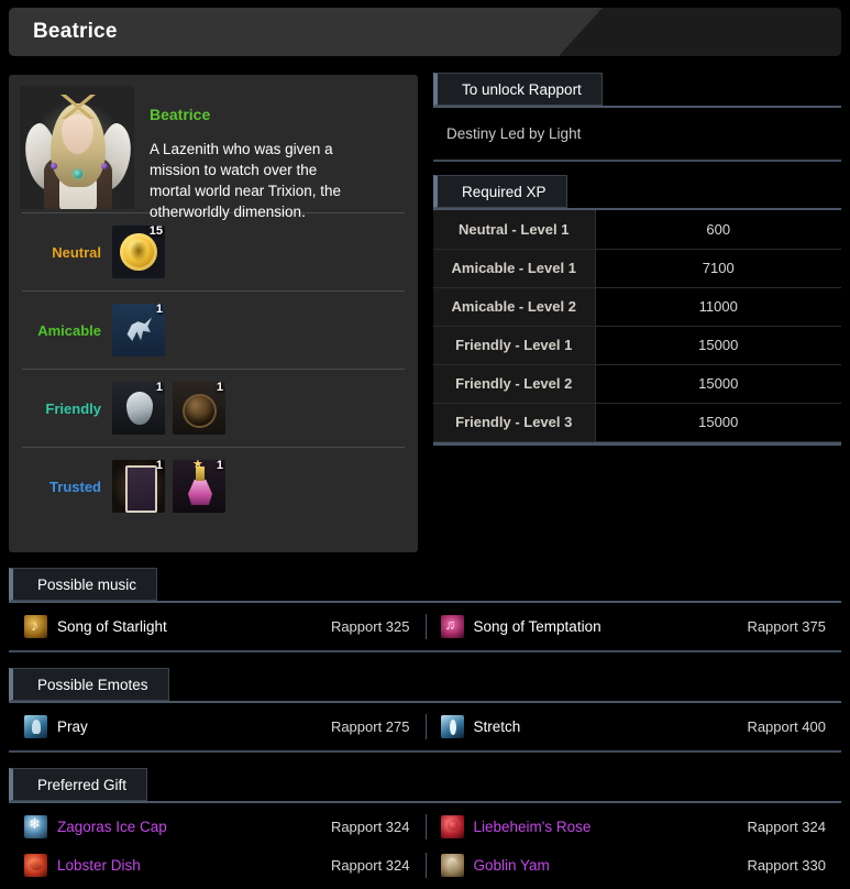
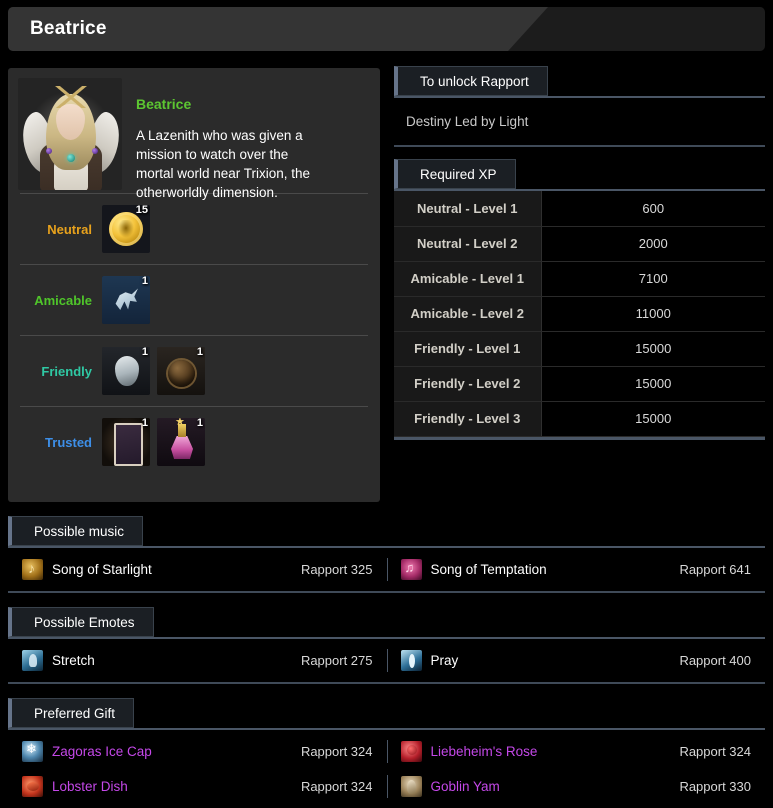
  Beatrice
  Beatrice
  A Lazenith who was given a mission to watch over the mortal world near Trixion, the otherworldly dimension.
  Neutral
  15
  Amicable
  1
  Friendly
  1
  1
  Trusted
  1
  1
  To unlock Rapport
  Destiny Led by Light
  Required XP
  Neutral - Level 1	600
+ Neutral - Level 2	2000
  Amicable - Level 1	7100
  Amicable - Level 2	11000
  Friendly - Level 1	15000
  Friendly - Level 2	15000
  Friendly - Level 3	15000
  Possible music
  Song of Starlight
  Rapport 325
  Song of Temptation
- Rapport 375
+ Rapport 641
  Possible Emotes
- Pray
+ Stretch
  Rapport 275
- Stretch
+ Pray
  Rapport 400
  Preferred Gift
  Zagoras Ice Cap
  Rapport 324
  Liebeheim's Rose
  Rapport 324
  Lobster Dish
  Rapport 324
  Goblin Yam
  Rapport 330
